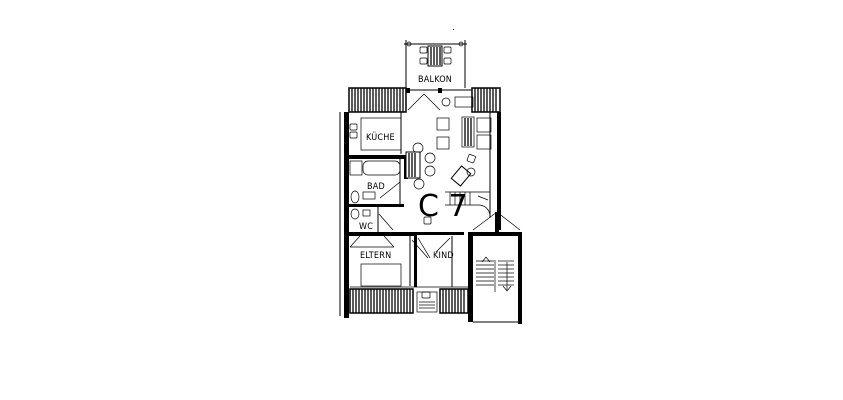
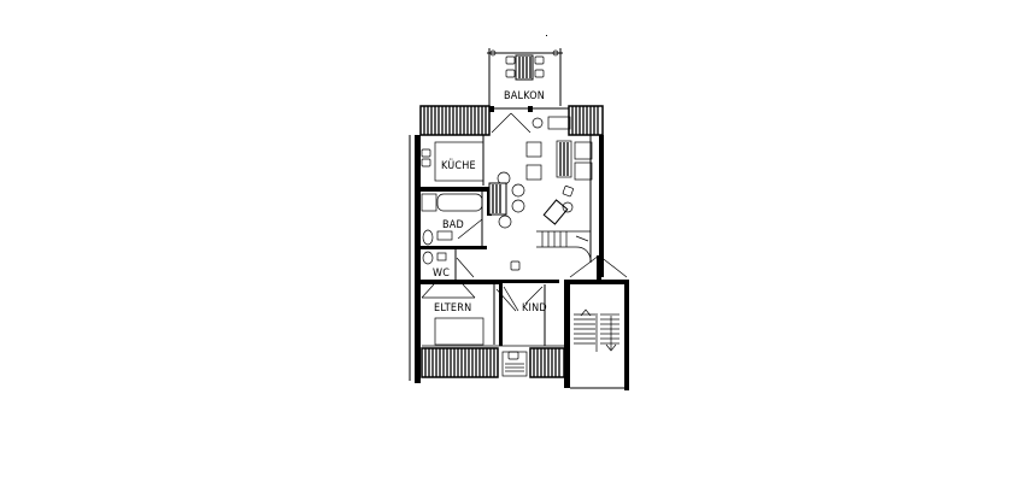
  BALKON
  KÜCHE
  BAD
  WC
- C 7
  ELTERN
  KIND
